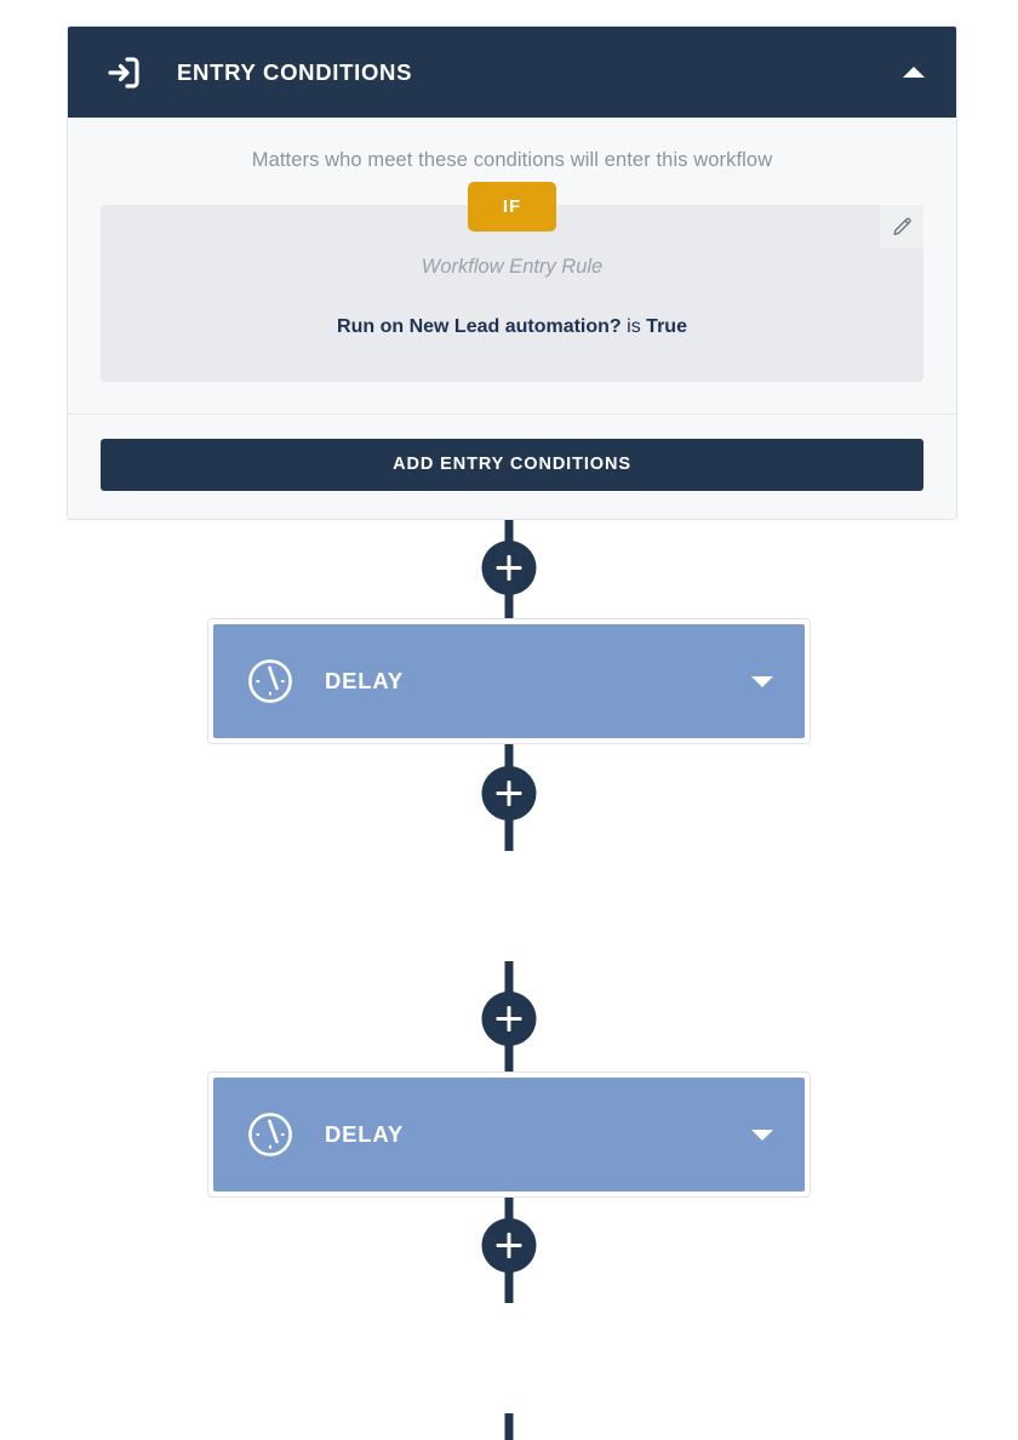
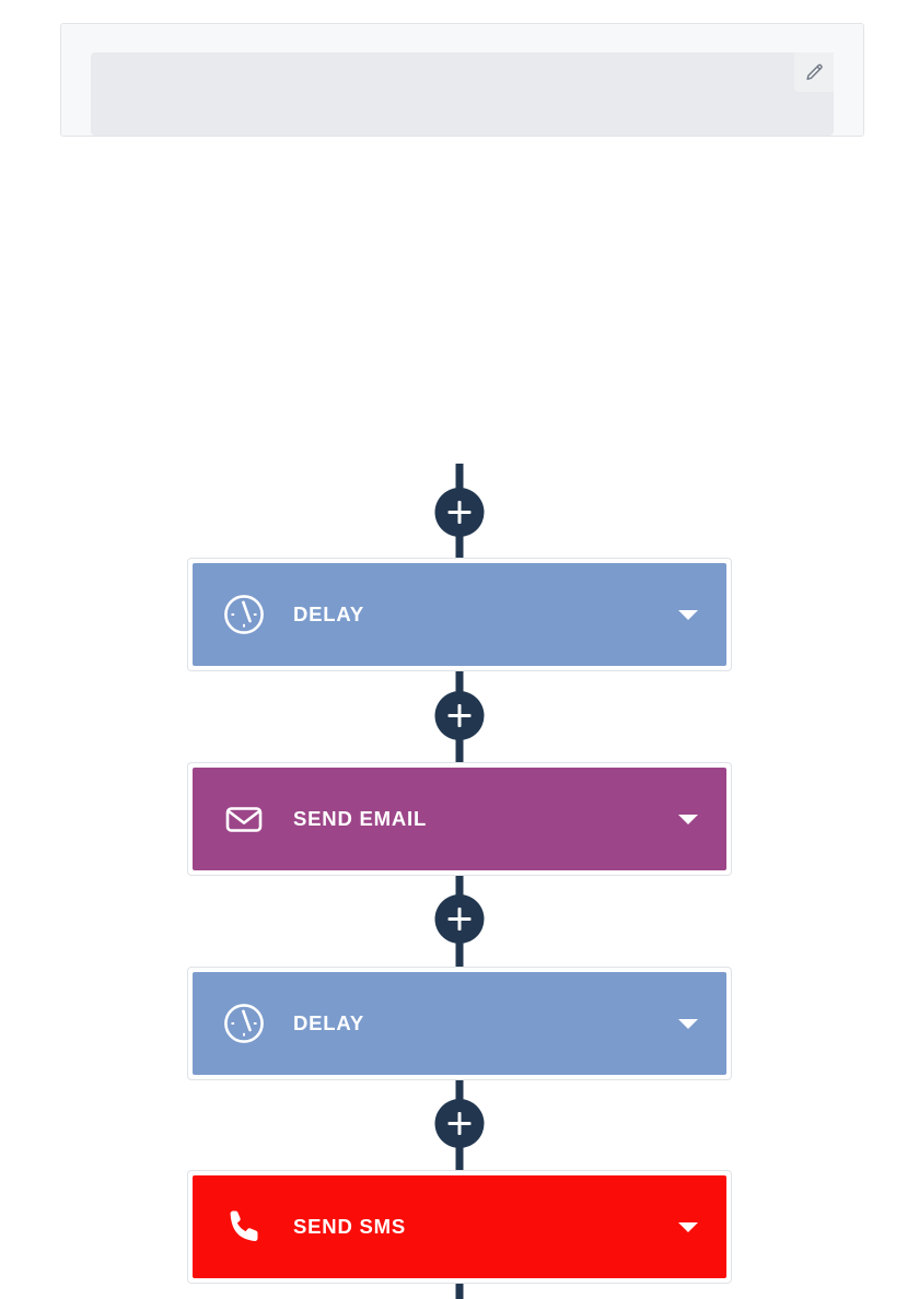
- ENTRY CONDITIONS
- Matters who meet these conditions will enter this workflow
- IF
- Workflow Entry Rule
- Run on New Lead automation? is True
- ADD ENTRY CONDITIONS
  DELAY
+ SEND EMAIL
  DELAY
+ SEND SMS
